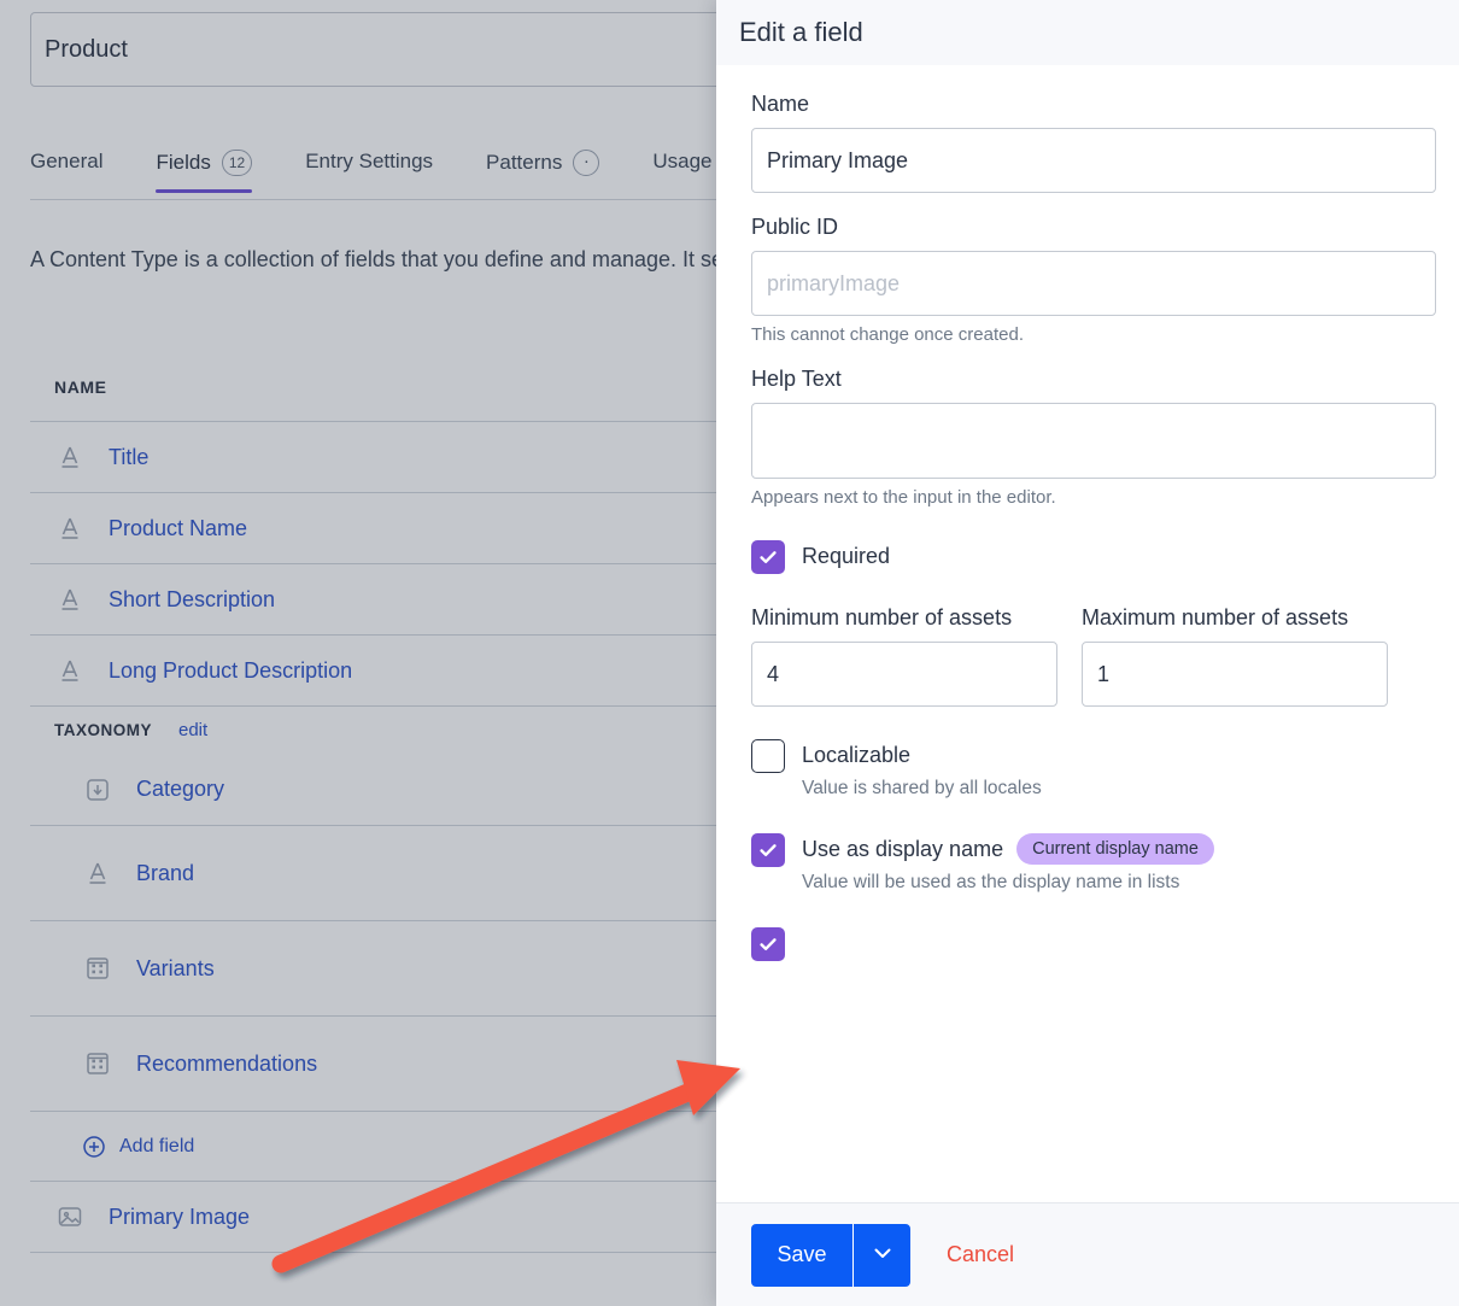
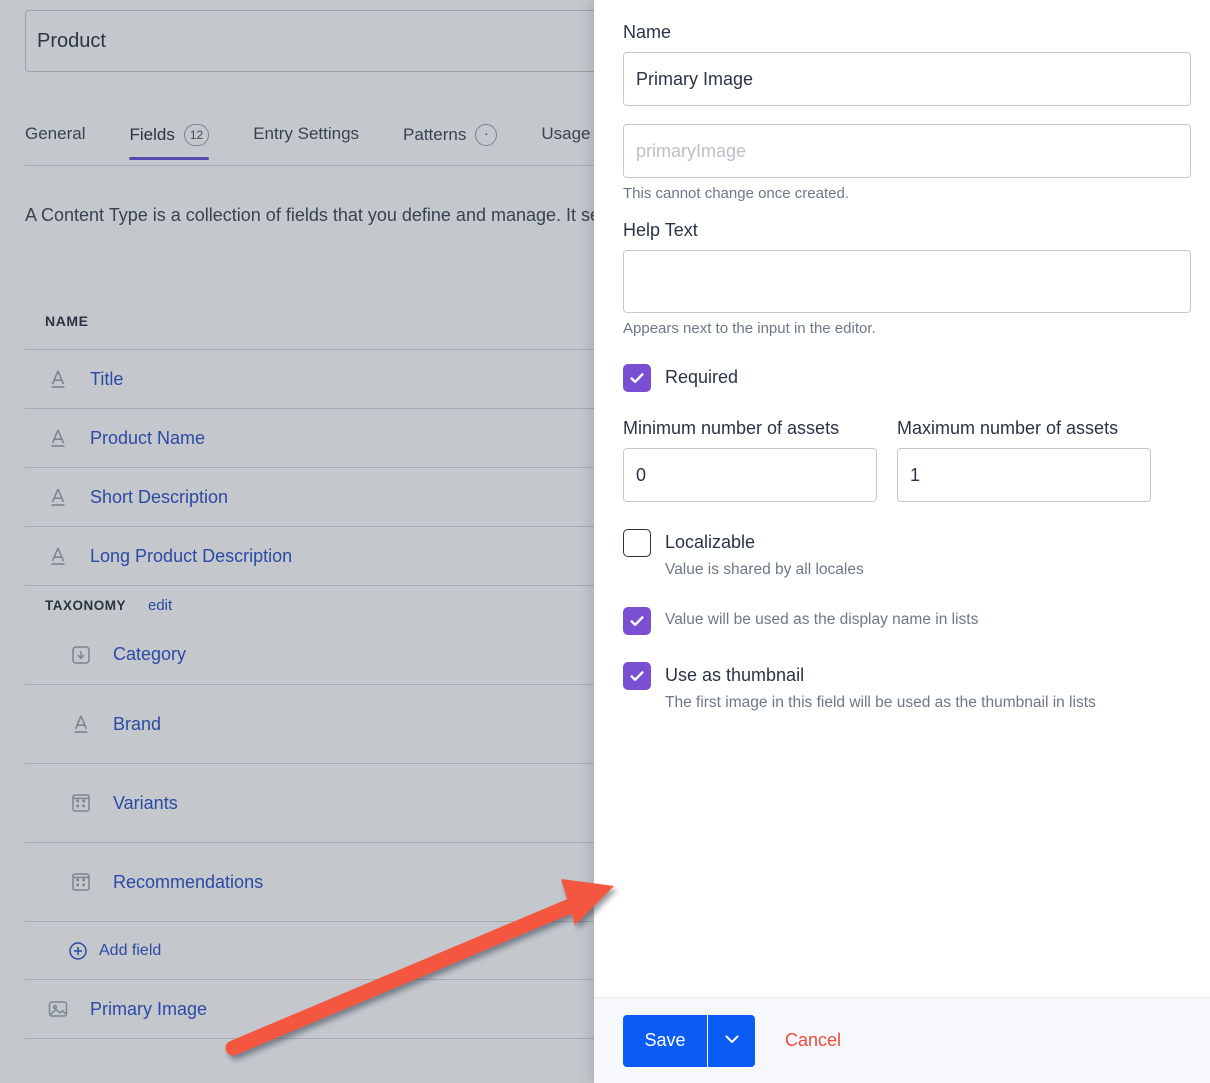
  Product
  General
  Fields
  12
  Entry Settings
  Patterns
  ·
  Usage
  NAME
  Title
  Product Name
  Short Description
  Long Product Description
  TAXONOMY
  edit
  Category
  Brand
  Variants
  Recommendations
  Add field
  Primary Image
- Edit a field
  Name
  Primary Image
- Public ID
  primaryImage
  This cannot change once created.
  Help Text
  Appears next to the input in the editor.
  Required
  Minimum number of assets
- 4
+ 0
  Maximum number of assets
  1
  Localizable
  Value is shared by all locales
- Use as display name
- Current display name
  Value will be used as the display name in lists
+ Use as thumbnail
+ The first image in this field will be used as the thumbnail in lists
  Save
  Cancel
